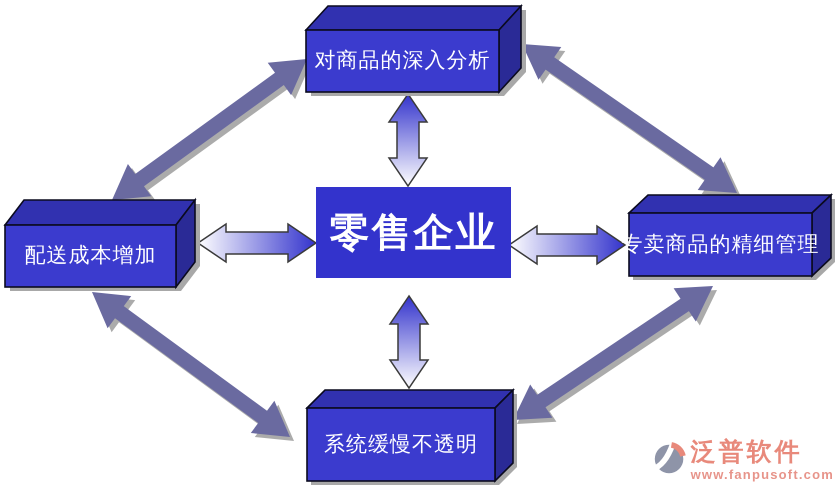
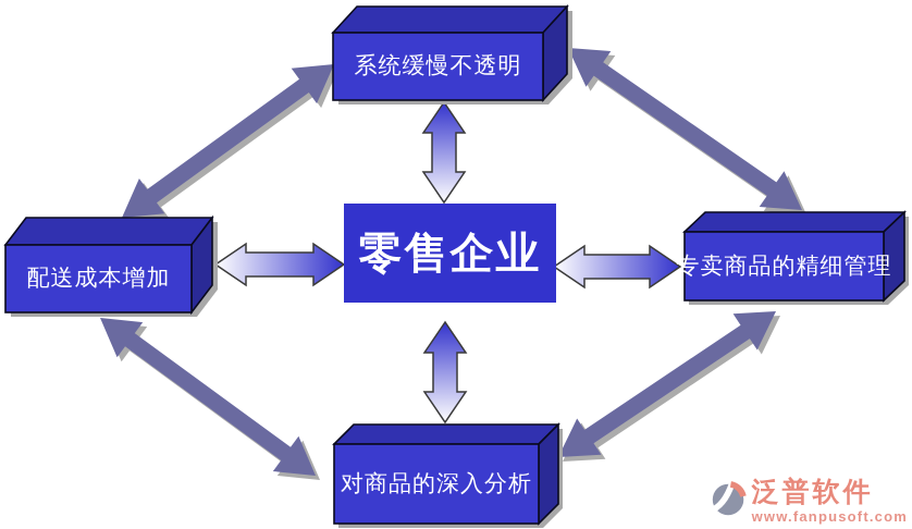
- 对商品的深入分析
+ 系统缓慢不透明
  配送成本增加
  专卖商品的精细管理
- 系统缓慢不透明
+ 对商品的深入分析
  零售企业
  泛普软件
  www.fanpusoft.com
